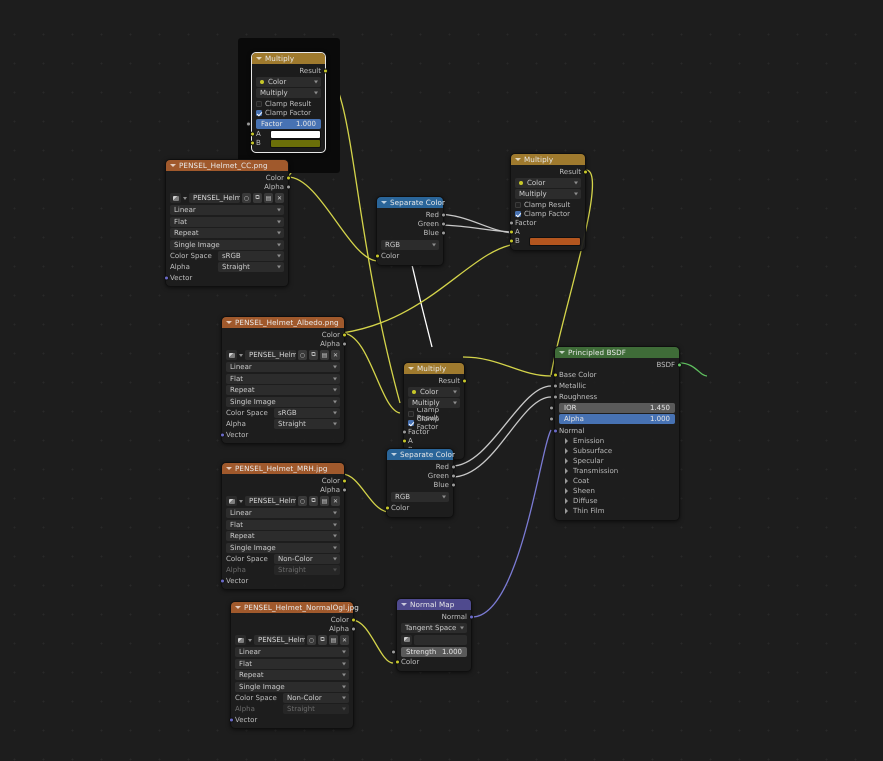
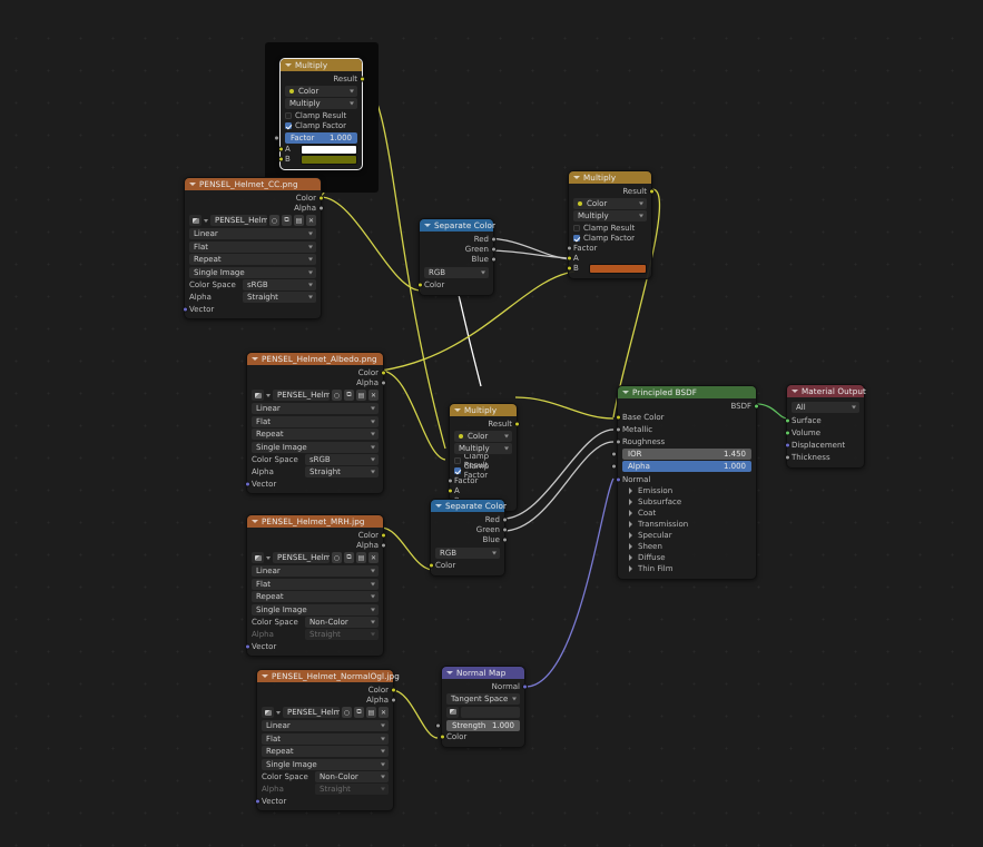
  Multiply
  Result
  Color
  Multiply
  Clamp Result
  Clamp Factor
  Factor
  1.000
  A
  B
  PENSEL_Helmet_CC.png
  Color
  Alpha
  Linear
  Flat
  Repeat
  Single Image
  Color Space
  sRGB
  Alpha
  Straight
  Vector
  PENSEL_Helmet_Albedo.png
  Color
  Alpha
  Linear
  Flat
  Repeat
  Single Image
  Color Space
  sRGB
  Alpha
  Straight
  Vector
  PENSEL_Helmet_MRH.jpg
  Color
  Alpha
  Linear
  Flat
  Repeat
  Single Image
  Color Space
  Non-Color
  Alpha
  Straight
  Vector
  PENSEL_Helmet_NormalOgl.jpg
  Color
  Alpha
  Linear
  Flat
  Repeat
  Single Image
  Color Space
  Non-Color
  Alpha
  Straight
  Vector
  Separate Color
  Red
  Green
  Blue
  RGB
  Color
  Multiply
  Result
  Color
  Multiply
  Clamp Result
  Clamp Factor
  Factor
  A
  Separate Color
  Red
  Green
  Blue
  RGB
  Color
  Multiply
  Result
  Color
  Multiply
  Clamp Result
  Clamp Factor
  Factor
  A
  B
  Normal Map
  Normal
  Tangent Space
  Strength
  1.000
  Color
  Principled BSDF
  BSDF
  Base Color
  Metallic
  Roughness
  IOR
  1.450
  Alpha
  1.000
  Normal
  Emission
  Subsurface
- Specular
+ Coat
  Transmission
- Coat
+ Specular
  Sheen
  Diffuse
  Thin Film
+ Material Output
+ All
+ Surface
+ Volume
+ Displacement
+ Thickness
